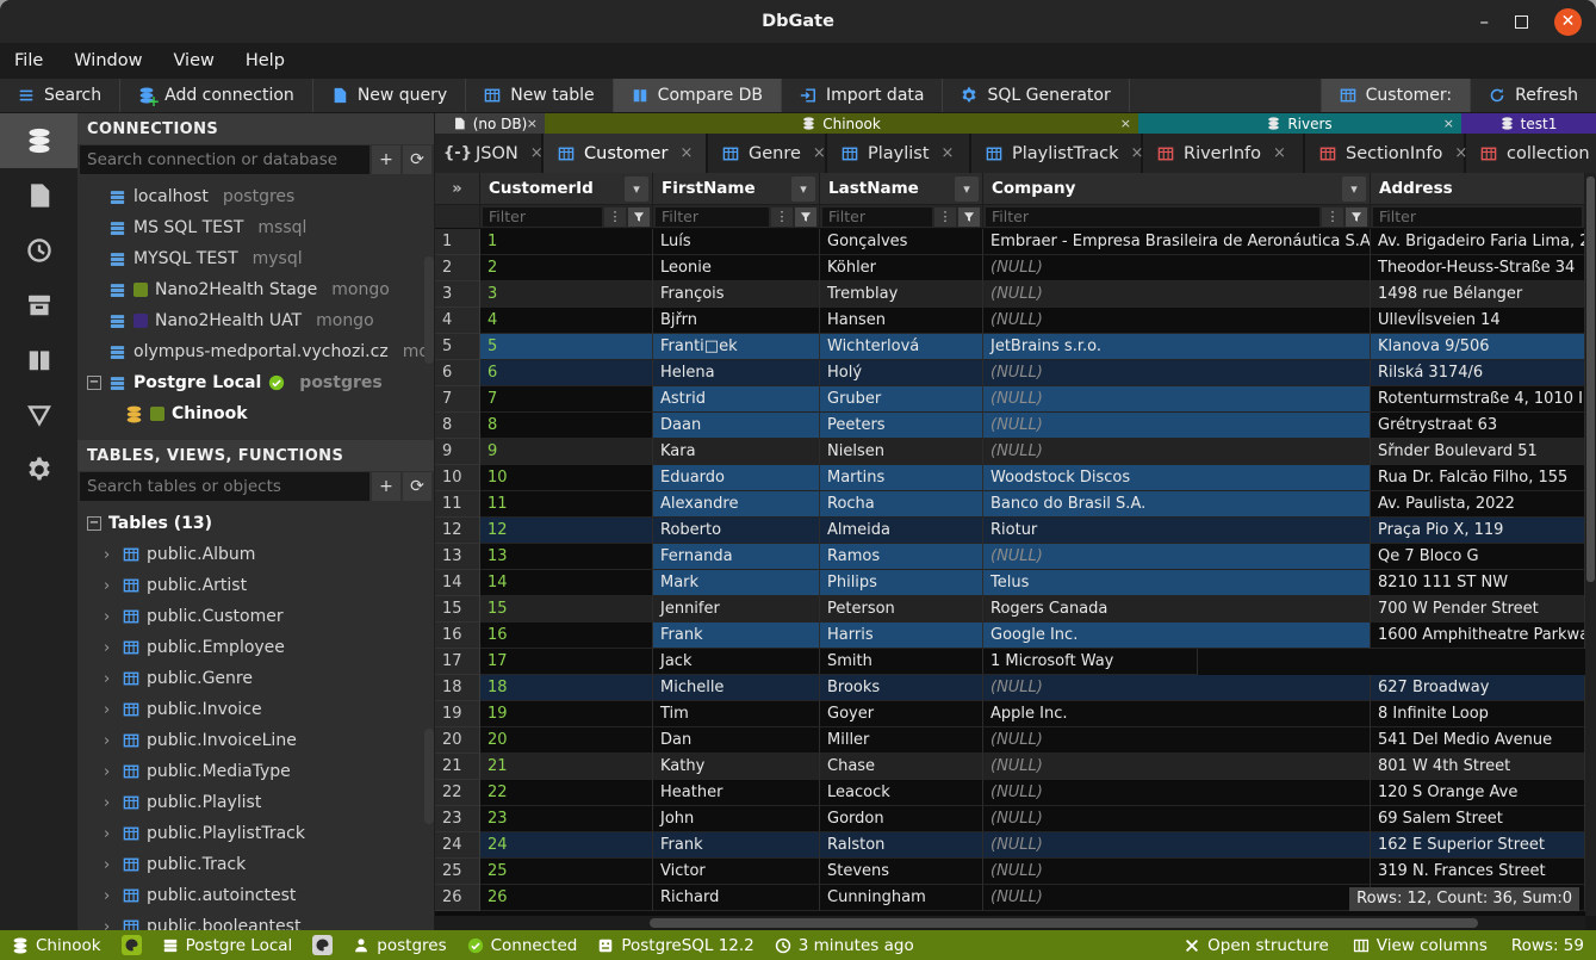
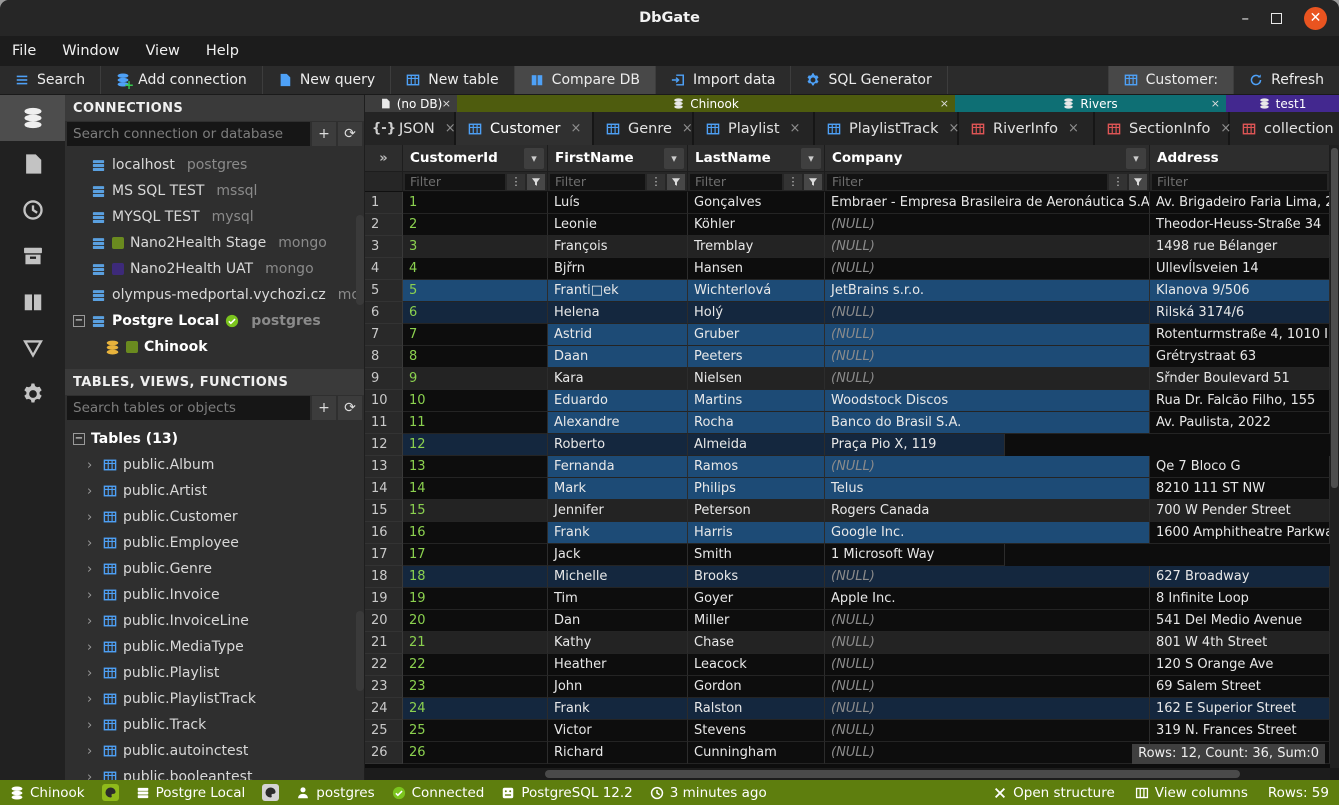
  DbGate
  –
  ✕
  File
  Window
  View
  Help
  Search
  +
  Add connection
  New query
  New table
  Compare DB
  Import data
  SQL Generator
  Customer:
  Refresh
  CONNECTIONS
  Search connection or database
  +
  ⟳
  localhost
  postgres
  MS SQL TEST
  mssql
  MYSQL TEST
  mysql
  Nano2Health Stage
  mongo
  Nano2Health UAT
  mongo
  olympus-medportal.vychozi.cz
  −
  Postgre Local
  postgres
  Chinook
  TABLES, VIEWS, FUNCTIONS
  Search tables or objects
  +
  ⟳
  −
  Tables (13)
  ›
  public.Album
  ›
  public.Artist
  ›
  public.Customer
  ›
  public.Employee
  ›
  public.Genre
  ›
  public.Invoice
  ›
  public.InvoiceLine
  ›
  public.MediaType
  ›
  public.Playlist
  ›
  public.PlaylistTrack
  ›
  public.Track
  ›
  public.autoinctest
  ›
  public.booleantest
  (no DB)
  ×
  Chinook
  ×
  Rivers
  ×
  test1
  {-}
  JSON
  ×
  Customer
  ×
  Genre
  ×
  Playlist
  ×
  PlaylistTrack
  ×
  RiverInfo
  ×
  SectionInfo
  ×
  collection
  »
  CustomerId
  ▾
  FirstName
  ▾
  LastName
  ▾
  Company
  ▾
  Address
  Filter
  ⋮
  Filter
  ⋮
  Filter
  ⋮
  Filter
  ⋮
  Filter
  1
  1
  Luís
  Gonçalves
  Embraer - Empresa Brasileira de Aeronáutica S.A
  Av. Brigadeiro Faria Lima,
  2
  2
  Leonie
  Köhler
  (NULL)
  Theodor-Heuss-Straße 34
  3
  3
  François
  Tremblay
  (NULL)
  1498 rue Bélanger
  4
  4
  Bjřrn
  Hansen
  (NULL)
  Ullevĺlsveien 14
  5
  5
  Franti□ek
  Wichterlová
  JetBrains s.r.o.
  Klanova 9/506
  6
  6
  Helena
  Holý
  (NULL)
  Rilská 3174/6
  7
  7
  Astrid
  Gruber
  (NULL)
  8
  8
  Daan
  Peeters
  (NULL)
  Grétrystraat 63
  9
  9
  Kara
  Nielsen
  (NULL)
  Sřnder Boulevard 51
  10
  10
  Eduardo
  Martins
  Woodstock Discos
  Rua Dr. Falcăo Filho, 155
  11
  11
  Alexandre
  Rocha
  Banco do Brasil S.A.
  Av. Paulista, 2022
  12
  12
  Roberto
  Almeida
- Riotur
  Praça Pio X, 119
  13
  13
  Fernanda
  Ramos
  (NULL)
  Qe 7 Bloco G
  14
  14
  Mark
  Philips
  Telus
  8210 111 ST NW
  15
  15
  Jennifer
  Peterson
  Rogers Canada
  700 W Pender Street
  16
  16
  Frank
  Harris
  Google Inc.
  1600 Amphitheatre Parkw
  17
  17
  Jack
  Smith
  1 Microsoft Way
  18
  18
  Michelle
  Brooks
  (NULL)
  627 Broadway
  19
  19
  Tim
  Goyer
  Apple Inc.
  8 Infinite Loop
  20
  20
  Dan
  Miller
  (NULL)
  541 Del Medio Avenue
  21
  21
  Kathy
  Chase
  (NULL)
  801 W 4th Street
  22
  22
  Heather
  Leacock
  (NULL)
  120 S Orange Ave
  23
  23
  John
  Gordon
  (NULL)
  69 Salem Street
  24
  24
  Frank
  Ralston
  (NULL)
  162 E Superior Street
  25
  25
  Victor
  Stevens
  (NULL)
  319 N. Frances Street
  26
  26
  Richard
  Cunningham
  (NULL)
  Rows: 12, Count: 36, Sum:0
  Chinook
  Postgre Local
  postgres
  Connected
  PostgreSQL 12.2
  3 minutes ago
  Open structure
  View columns
  Rows: 59
